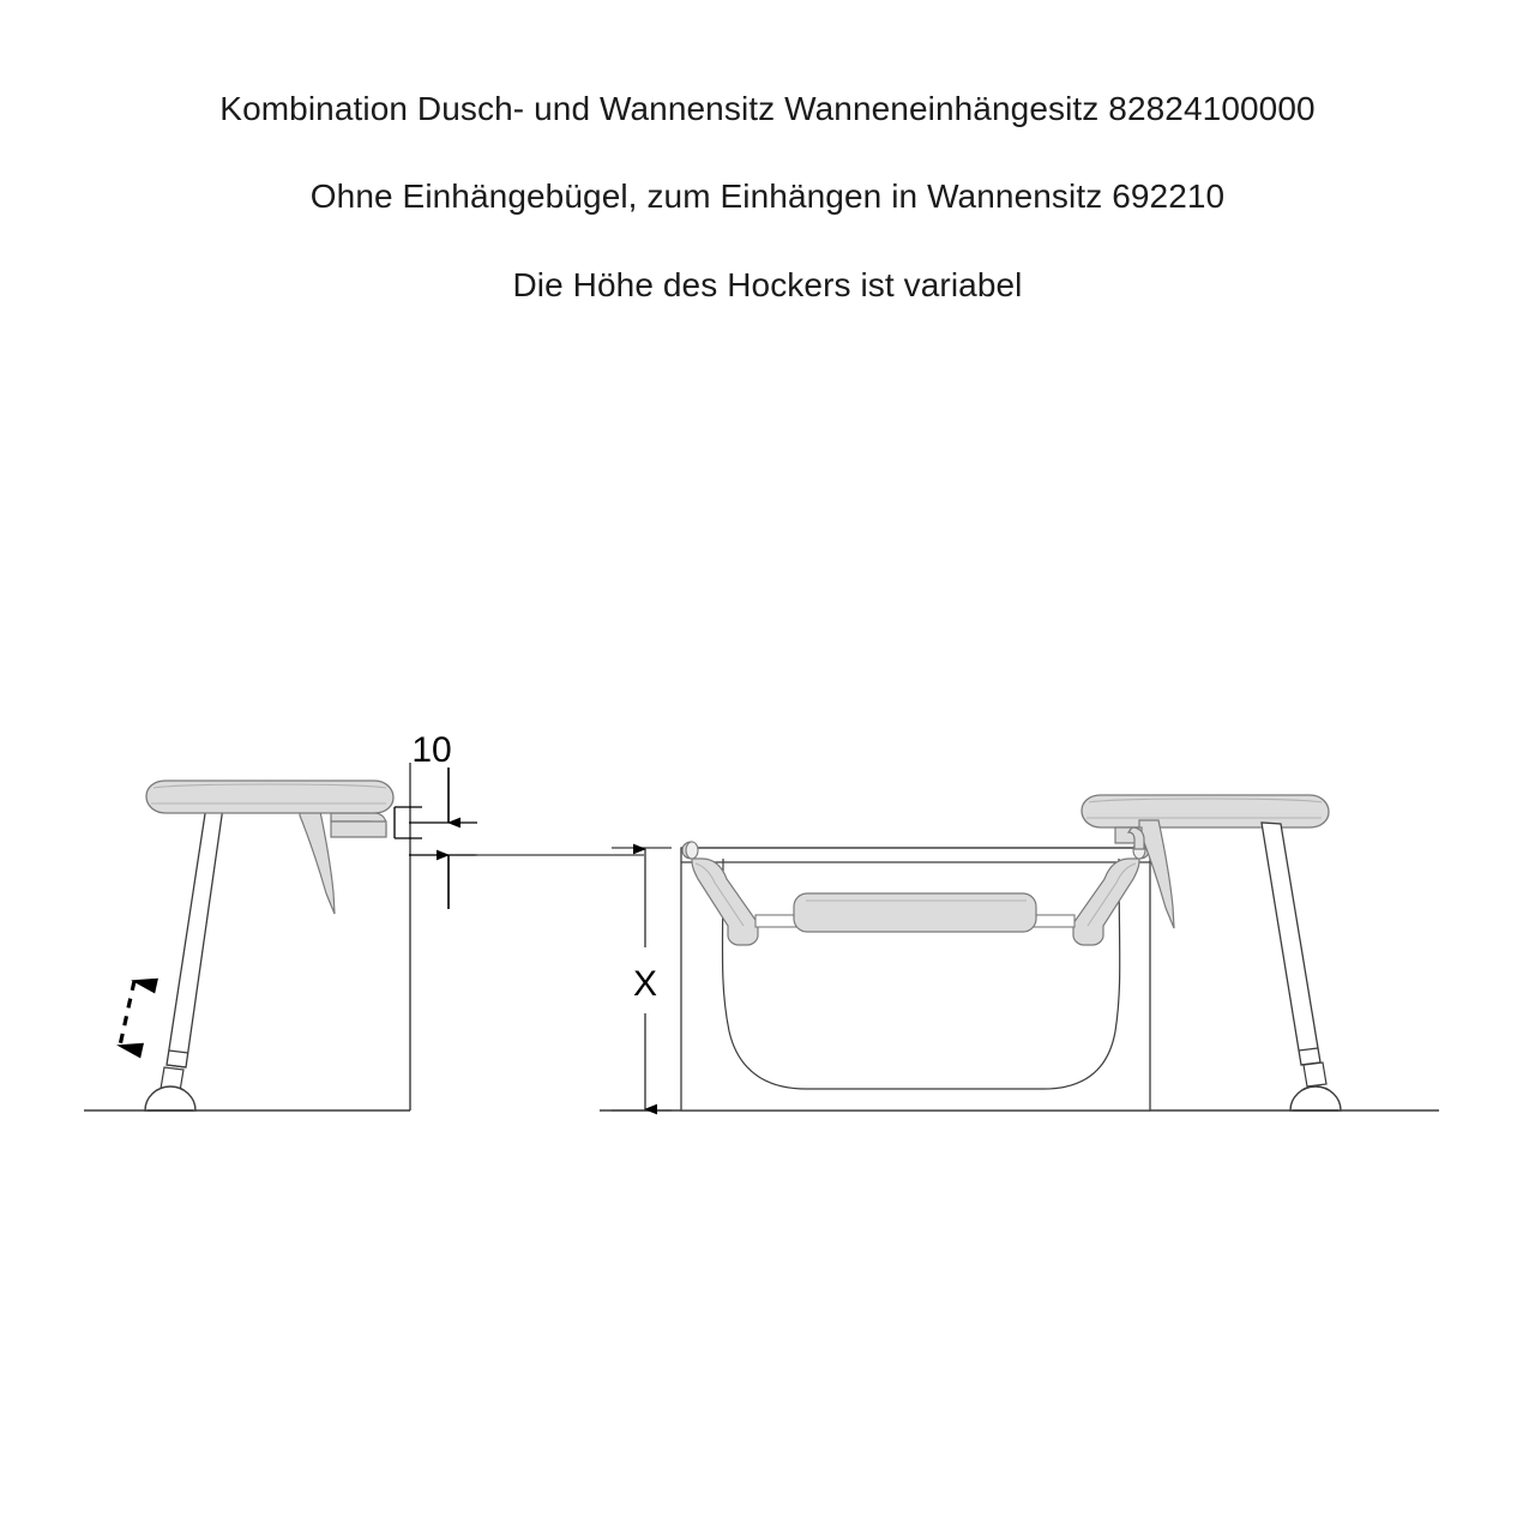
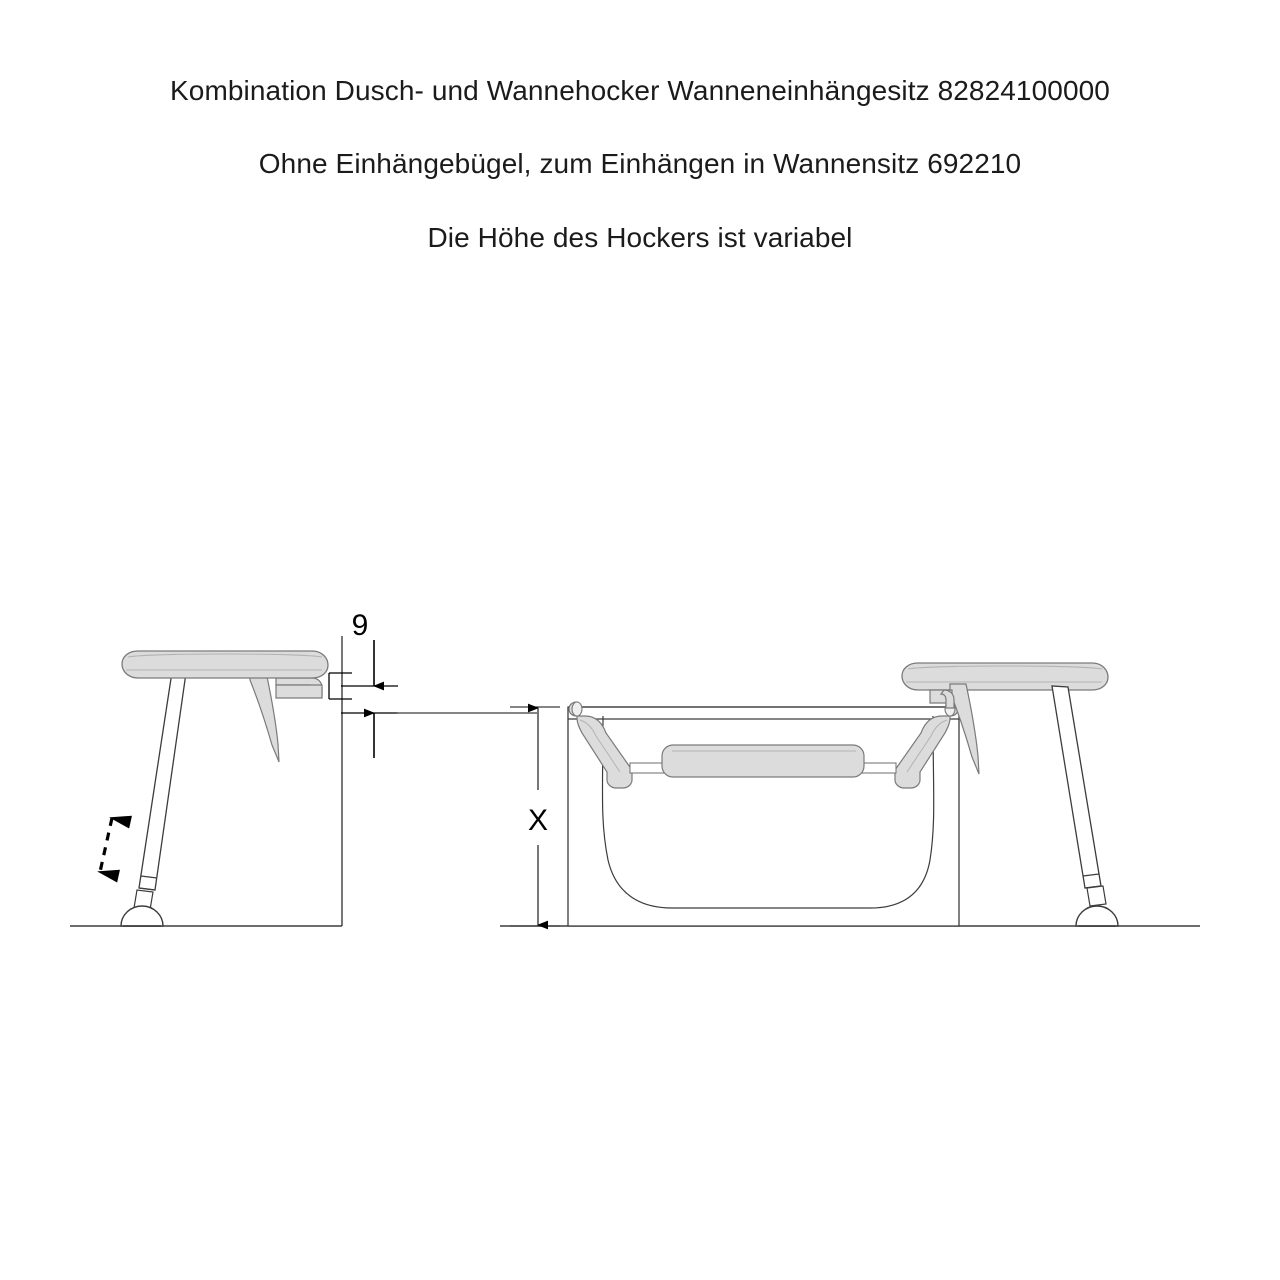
- Kombination Dusch- und Wannensitz Wanneneinhängesitz 82824100000
+ Kombination Dusch- und Wannehocker Wanneneinhängesitz 82824100000
  Ohne Einhängebügel, zum Einhängen in Wannensitz 692210
  Die Höhe des Hockers ist variabel
- 10
+ 9
  X
